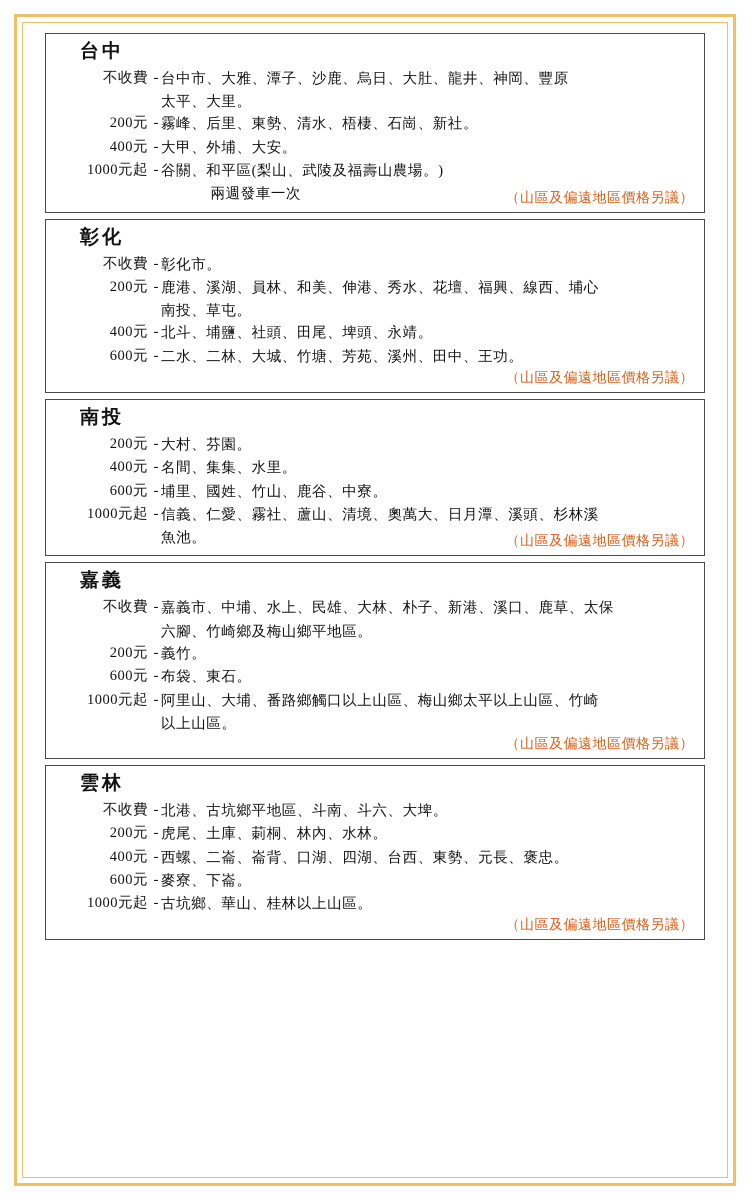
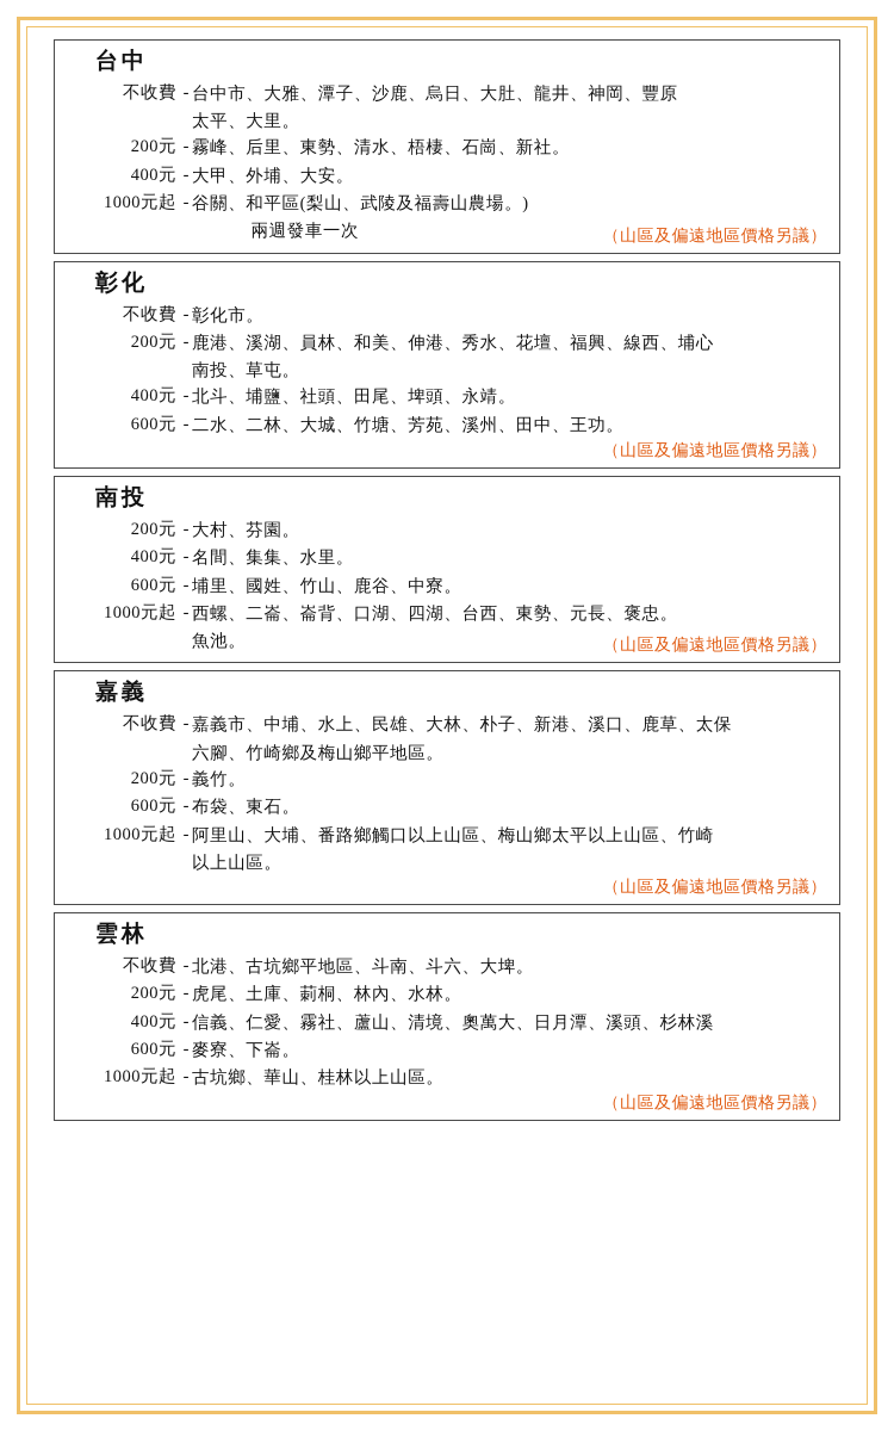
  台中
  不收費
  -
  台中市、大雅、潭子、沙鹿、烏日、大肚、龍井、神岡、豐原
  太平、大里。
  200元
  -
  霧峰、后里、東勢、清水、梧棲、石崗、新社。
  400元
  -
  大甲、外埔、大安。
  1000元起
  -
  谷關、和平區(梨山、武陵及福壽山農場。)
  兩週發車一次
  （山區及偏遠地區價格另議）
  彰化
  不收費
  -
  彰化市。
  200元
  -
  鹿港、溪湖、員林、和美、伸港、秀水、花壇、福興、線西、埔心
  南投、草屯。
  400元
  -
  北斗、埔鹽、社頭、田尾、埤頭、永靖。
  600元
  -
  二水、二林、大城、竹塘、芳苑、溪州、田中、王功。
  （山區及偏遠地區價格另議）
  南投
  200元
  -
  大村、芬園。
  400元
  -
  名間、集集、水里。
  600元
  -
  埔里、國姓、竹山、鹿谷、中寮。
  1000元起
  -
- 信義、仁愛、霧社、蘆山、清境、奧萬大、日月潭、溪頭、杉林溪
+ 西螺、二崙、崙背、口湖、四湖、台西、東勢、元長、褒忠。
  魚池。
  （山區及偏遠地區價格另議）
  嘉義
  不收費
  -
  嘉義市、中埔、水上、民雄、大林、朴子、新港、溪口、鹿草、太保
  六腳、竹崎鄉及梅山鄉平地區。
  200元
  -
  義竹。
  600元
  -
  布袋、東石。
  1000元起
  -
  阿里山、大埔、番路鄉觸口以上山區、梅山鄉太平以上山區、竹崎
  以上山區。
  （山區及偏遠地區價格另議）
  雲林
  不收費
  -
  北港、古坑鄉平地區、斗南、斗六、大埤。
  200元
  -
  虎尾、土庫、莿桐、林內、水林。
  400元
  -
- 西螺、二崙、崙背、口湖、四湖、台西、東勢、元長、褒忠。
+ 信義、仁愛、霧社、蘆山、清境、奧萬大、日月潭、溪頭、杉林溪
  600元
  -
  麥寮、下崙。
  1000元起
  -
  古坑鄉、華山、桂林以上山區。
  （山區及偏遠地區價格另議）
